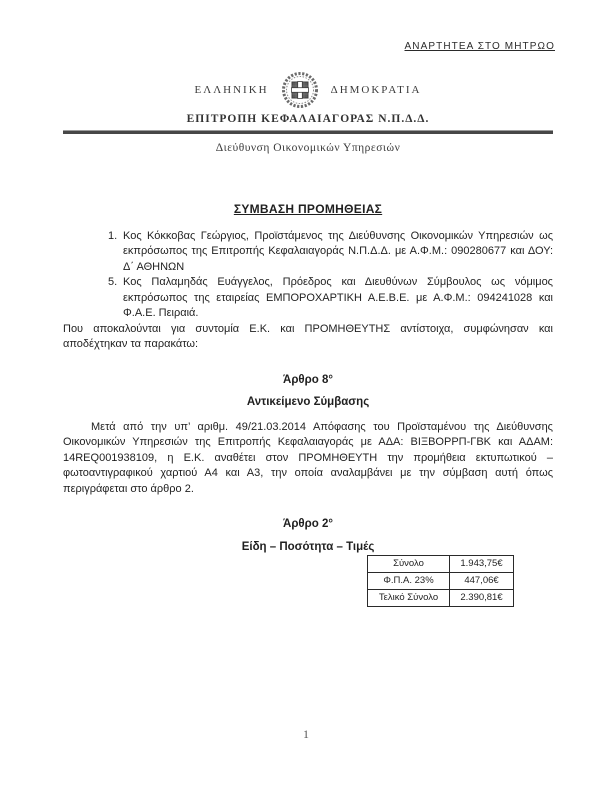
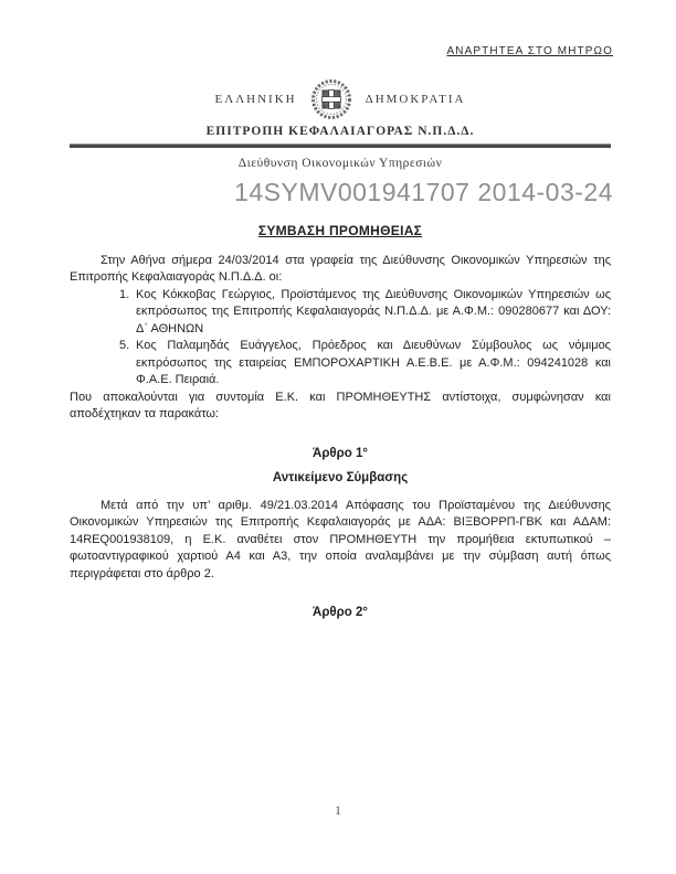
  ΑΝΑΡΤΗΤΕΑ ΣΤΟ ΜΗΤΡΩΟ
  ΕΛΛΗΝΙΚΗ
  ΔΗΜΟΚΡΑΤΙΑ
  ΕΠΙΤΡΟΠΗ ΚΕΦΑΛΑΙΑΓΟΡΑΣ Ν.Π.Δ.Δ.
  Διεύθυνση Οικονομικών Υπηρεσιών
+ 14SYMV001941707 2014-03-24
  ΣΥΜΒΑΣΗ ΠΡΟΜΗΘΕΙΑΣ
+ Στην Αθήνα σήμερα 24/03/2014 στα γραφεία της Διεύθυνσης Οικονομικών Υπηρεσιών της Επιτροπής Κεφαλαιαγοράς Ν.Π.Δ.Δ. οι:
  1.
  Κος Κόκκοβας Γεώργιος, Προϊστάμενος της Διεύθυνσης Οικονομικών Υπηρεσιών ως εκπρόσωπος της Επιτροπής Κεφαλαιαγοράς Ν.Π.Δ.Δ. με Α.Φ.Μ.: 090280677 και ΔΟΥ: Δ΄ ΑΘΗΝΩΝ
  5.
  Κος Παλαμηδάς Ευάγγελος, Πρόεδρος και Διευθύνων Σύμβουλος ως νόμιμος εκπρόσωπος της εταιρείας ΕΜΠΟΡΟΧΑΡΤΙΚΗ Α.Ε.Β.Ε. με Α.Φ.Μ.: 094241028 και Φ.Α.Ε. Πειραιά.
  Που αποκαλούνται για συντομία Ε.Κ. και ΠΡΟΜΗΘΕΥΤΗΣ αντίστοιχα, συμφώνησαν και αποδέχτηκαν τα παρακάτω:
- Άρθρο 8°
+ Άρθρο 1°
  Αντικείμενο Σύμβασης
  Μετά από την υπ’ αριθμ. 49/21.03.2014 Απόφασης του Προϊσταμένου της Διεύθυνσης Οικονομικών Υπηρεσιών της Επιτροπής Κεφαλαιαγοράς με ΑΔΑ: ΒΙΞΒΟΡΡΠ-ΓΒΚ και ΑΔΑΜ: 14REQ001938109, η Ε.Κ. αναθέτει στον ΠΡΟΜΗΘΕΥΤΗ την προμήθεια εκτυπωτικού – φωτοαντιγραφικού χαρτιού Α4 και Α3, την οποία αναλαμβάνει με την σύμβαση αυτή όπως περιγράφεται στο άρθρο 2.
  Άρθρο 2°
- Είδη – Ποσότητα – Τιμές
- Σύνολο	1.943,75€
- Φ.Π.Α. 23%	447,06€
- Τελικό Σύνολο	2.390,81€
  1
